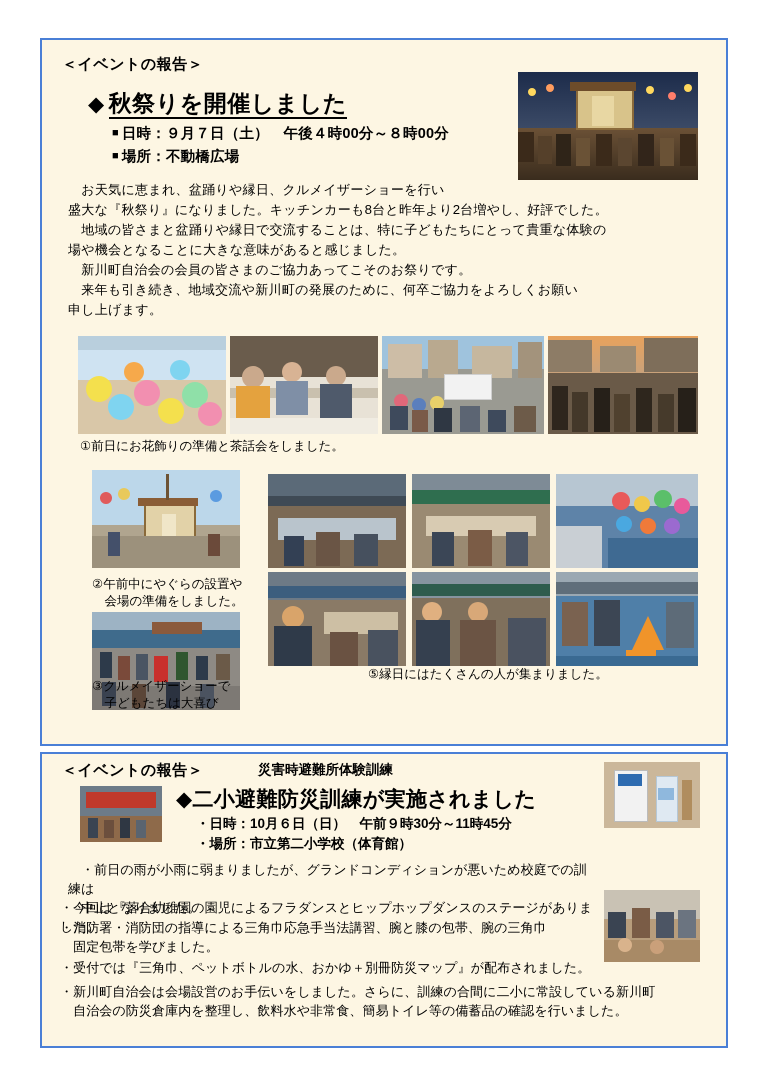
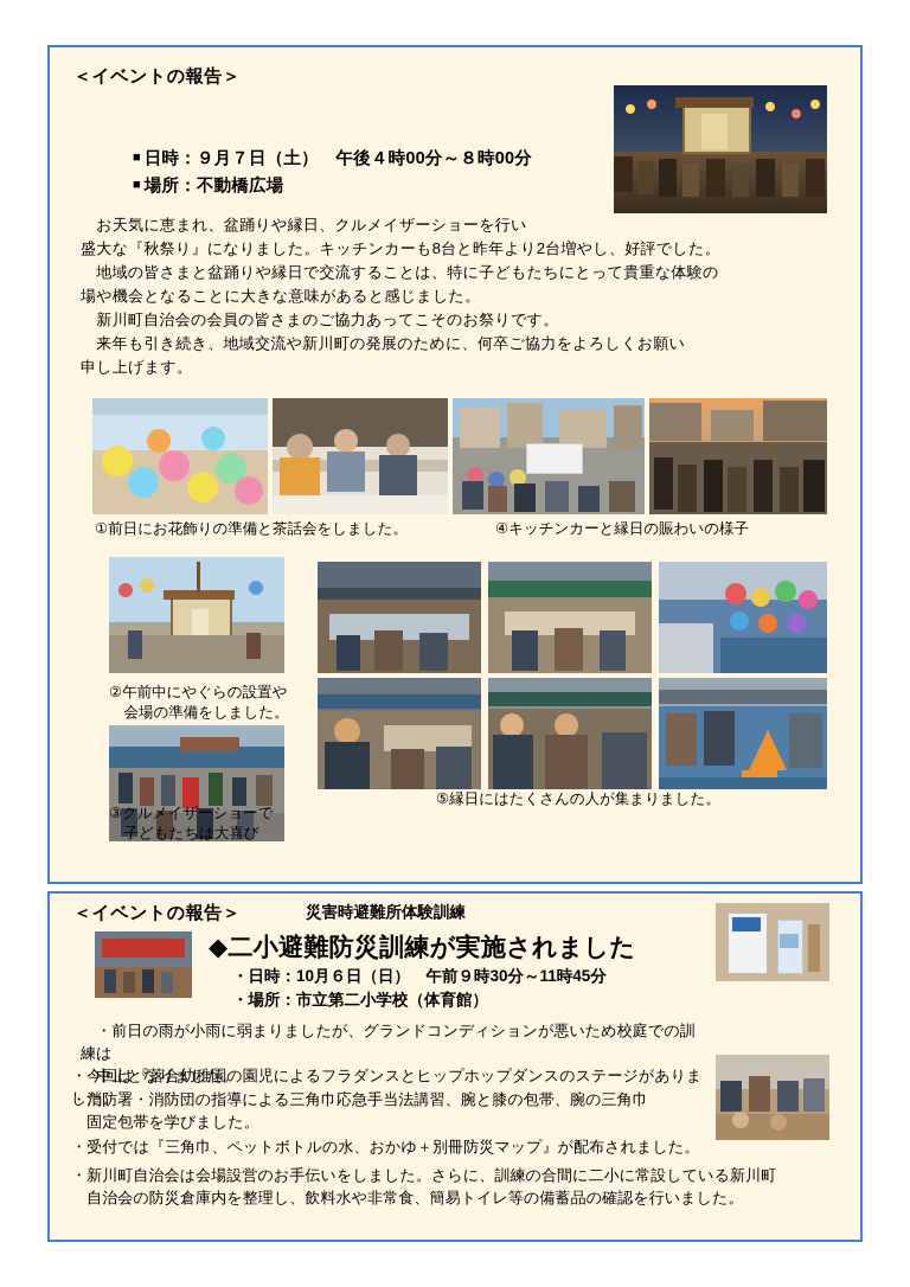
  ＜イベントの報告＞
- ◆ 秋祭りを開催しました
  ■ 日時：９月７日（土） 午後４時00分～８時00分
  ■ 場所：不動橋広場
  お天気に恵まれ、盆踊りや縁日、クルメイザーショーを行い
  盛大な『秋祭り』になりました。キッチンカーも8台と昨年より2台増やし、好評でした。
  地域の皆さまと盆踊りや縁日で交流することは、特に子どもたちにとって貴重な体験の
  場や機会となることに大きな意味があると感じました。
  新川町自治会の会員の皆さまのご協力あってこそのお祭りです。
  来年も引き続き、地域交流や新川町の発展のために、何卒ご協力をよろしくお願い
  申し上げます。
  ①前日にお花飾りの準備と茶話会をしました。
+ ④キッチンカーと縁日の賑わいの様子
  ②午前中にやぐらの設置や
  会場の準備をしました。
  ③クルメイザーショーで
  子どもたちは大喜び
  ⑤縁日にはたくさんの人が集まりました。
  ＜イベントの報告＞
  災害時避難所体験訓練
  ◆二小避難防災訓練が実施されました
  ・日時：10月６日（日） 午前９時30分～11時45分
  ・場所：市立第二小学校（体育館）
  ・前日の雨が小雨に弱まりましたが、グランドコンディションが悪いため校庭での訓練は
  中止となりました。
  ・今回は『落合幼稚園の園児によるフラダンスとヒップホップダンスのステージがありました。
  ・消防署・消防団の指導による三角巾応急手当法講習、腕と膝の包帯、腕の三角巾
  固定包帯を学びました。
  ・受付では『三角巾、ペットボトルの水、おかゆ＋別冊防災マップ』が配布されました。
  ・新川町自治会は会場設営のお手伝いをしました。さらに、訓練の合間に二小に常設している新川町
  自治会の防災倉庫内を整理し、飲料水や非常食、簡易トイレ等の備蓄品の確認を行いました。
